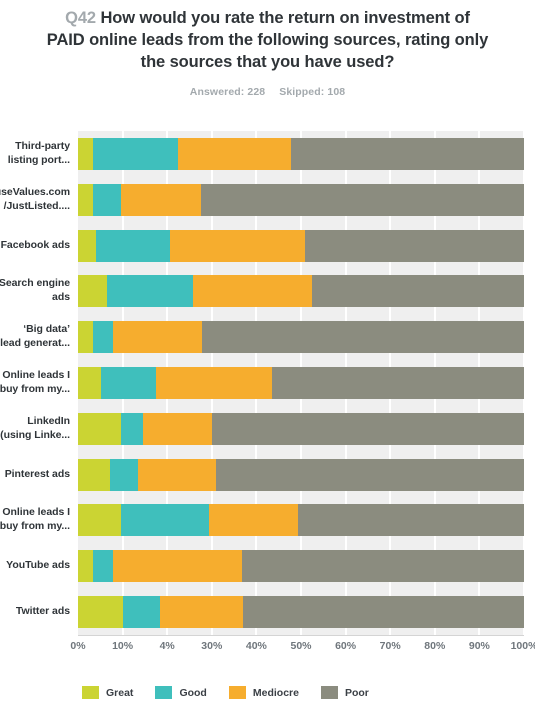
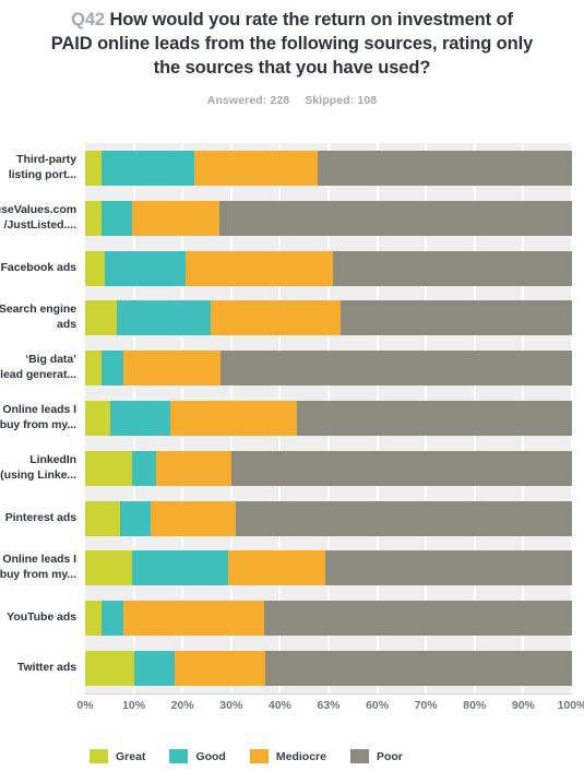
  Q42 How would you rate the return on investment of PAID online leads from the following sources, rating only the sources that you have used?
  Answered: 228 Skipped: 108
  Third-party
  listing port...
  seValues.com
  /JustListed....
  Facebook ads
  Search engine
  ads
  ‘Big data’
  lead generat...
  Online leads I
  buy from my...
  LinkedIn
  (using Linke...
  Pinterest ads
  Online leads I
  buy from my...
  YouTube ads
  Twitter ads
  0%
  10%
- 4%
+ 20%
  30%
  40%
- 50%
+ 63%
  60%
  70%
  80%
  90%
  100%
  Great
  Good
  Mediocre
  Poor
